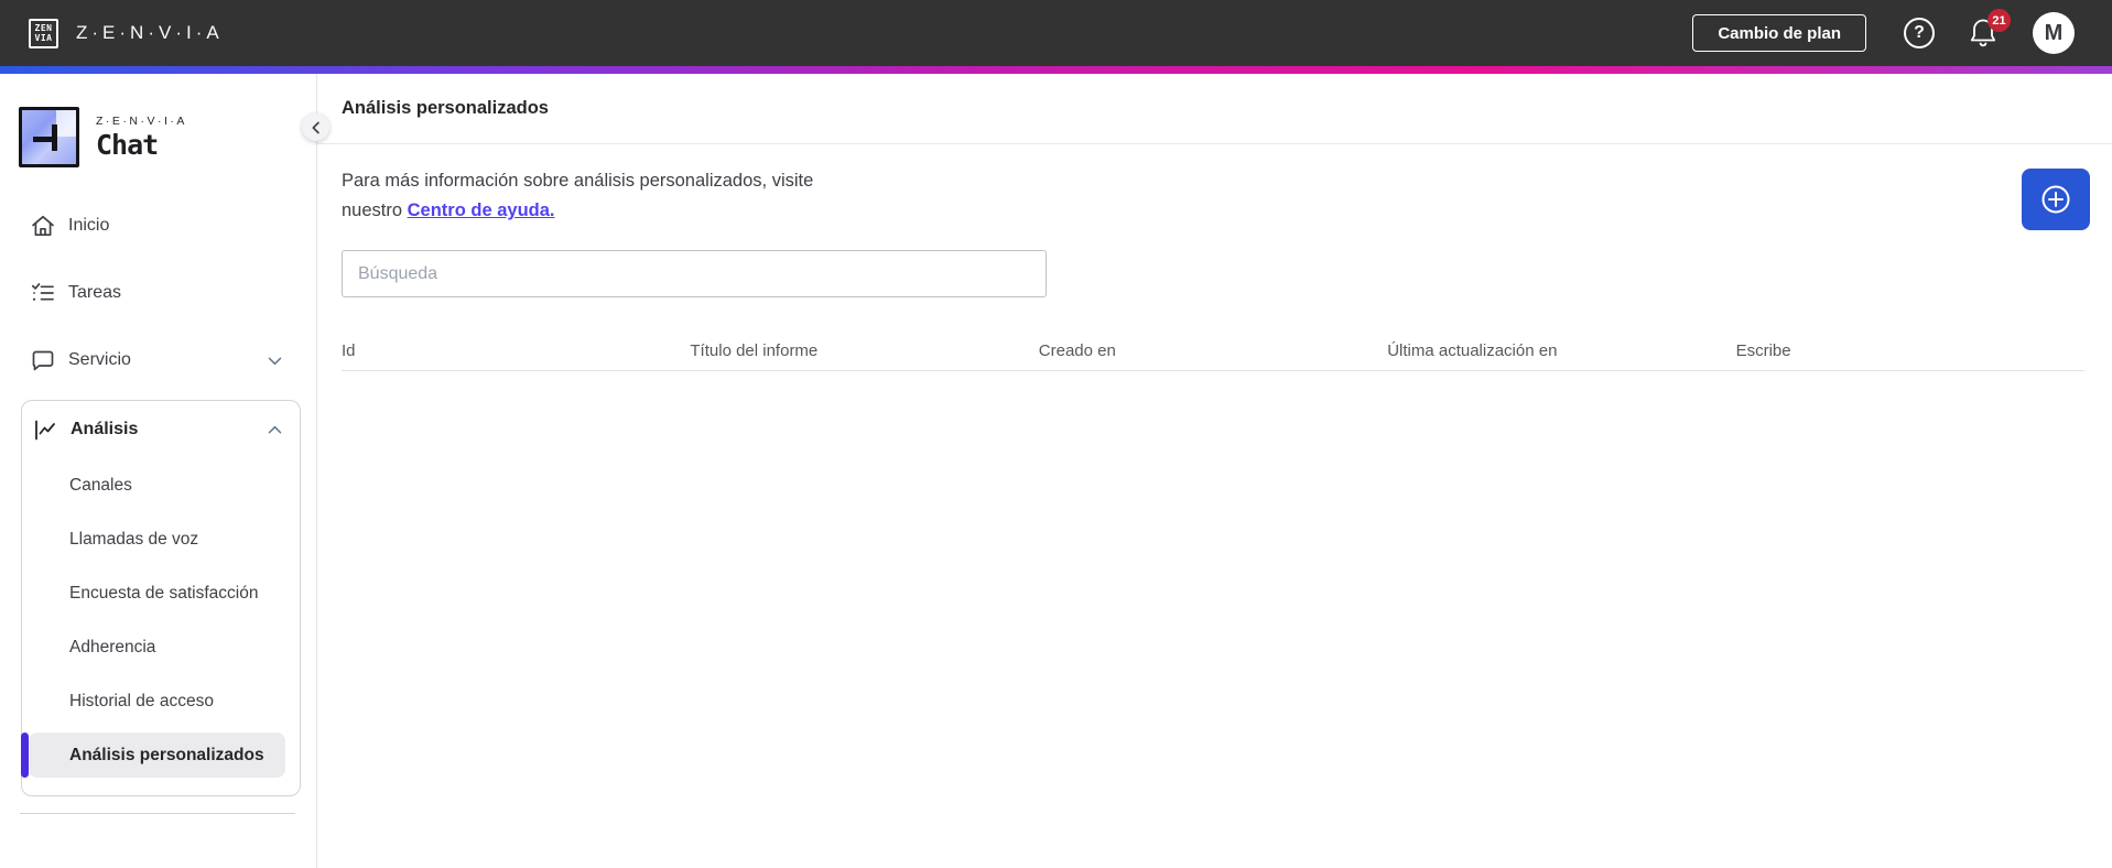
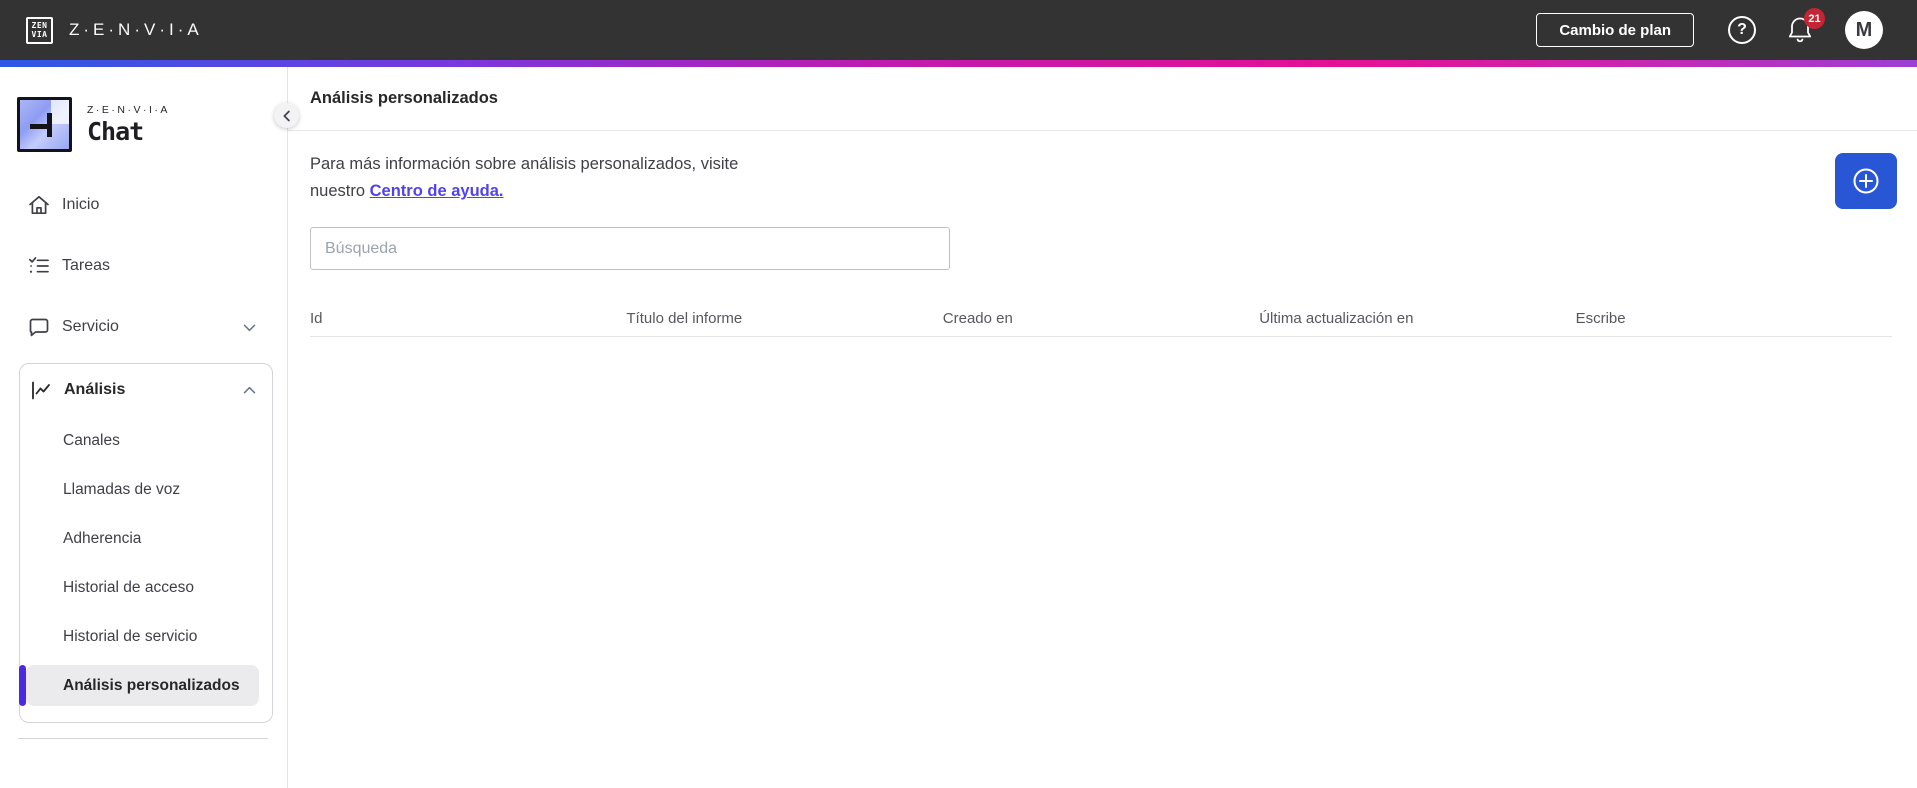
  ZEN
  VIA
  Z·E·N·V·I·A
  Cambio de plan
  ?
  21
  M
  Z·E·N·V·I·A
  Chat
  Inicio
  Tareas
  Servicio
  Análisis
  Canales
  Llamadas de voz
- Encuesta de satisfacción
  Adherencia
  Historial de acceso
+ Historial de servicio
  Análisis personalizados
  Análisis personalizados
  Para más información sobre análisis personalizados, visite nuestro Centro de ayuda.
  Búsqueda
  Id
  Título del informe
  Creado en
  Última actualización en
  Escribe
